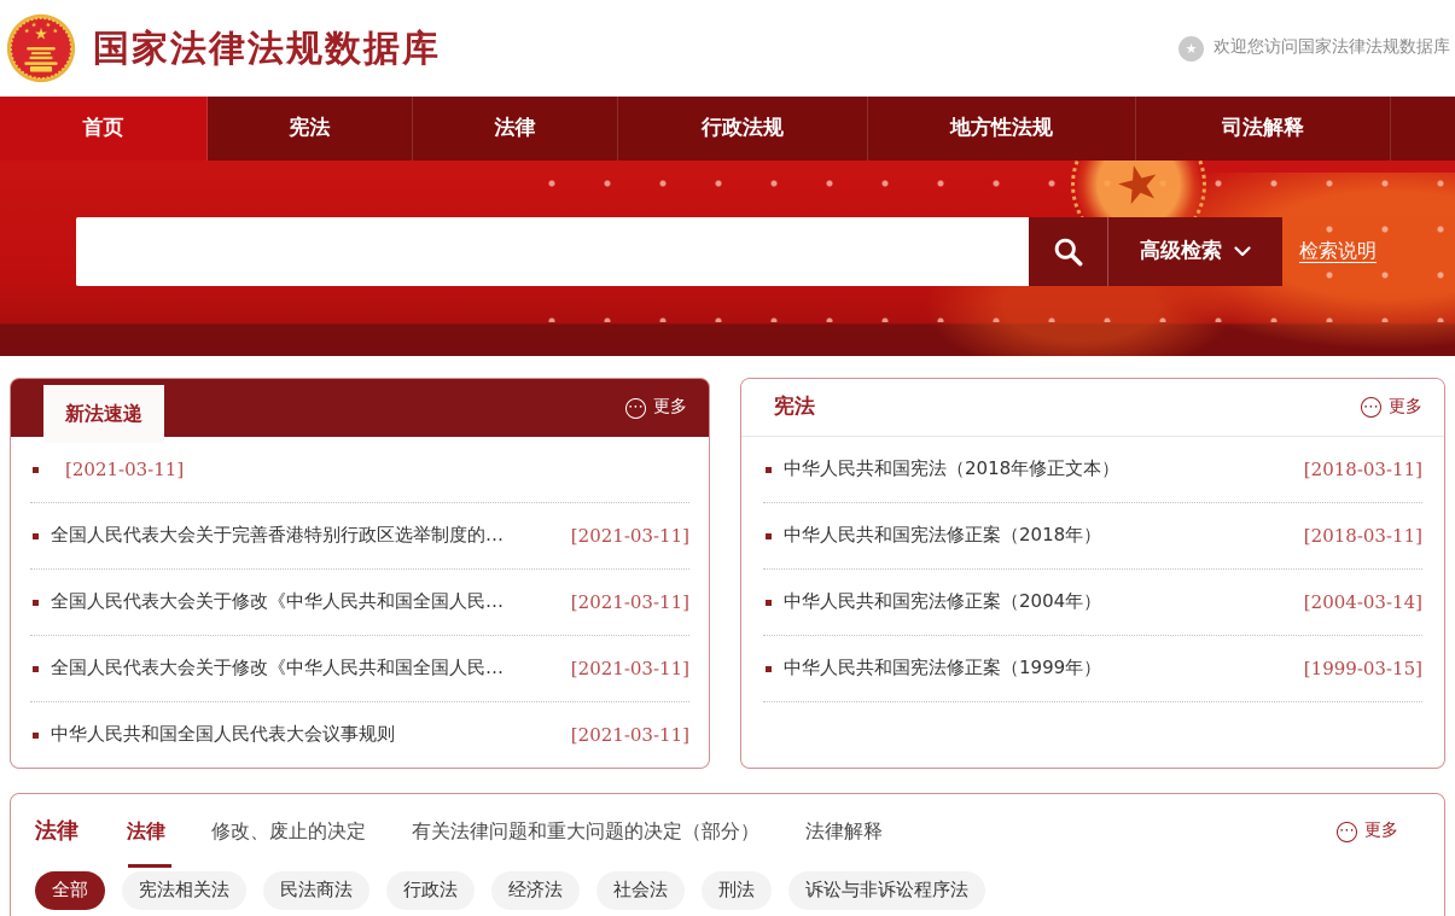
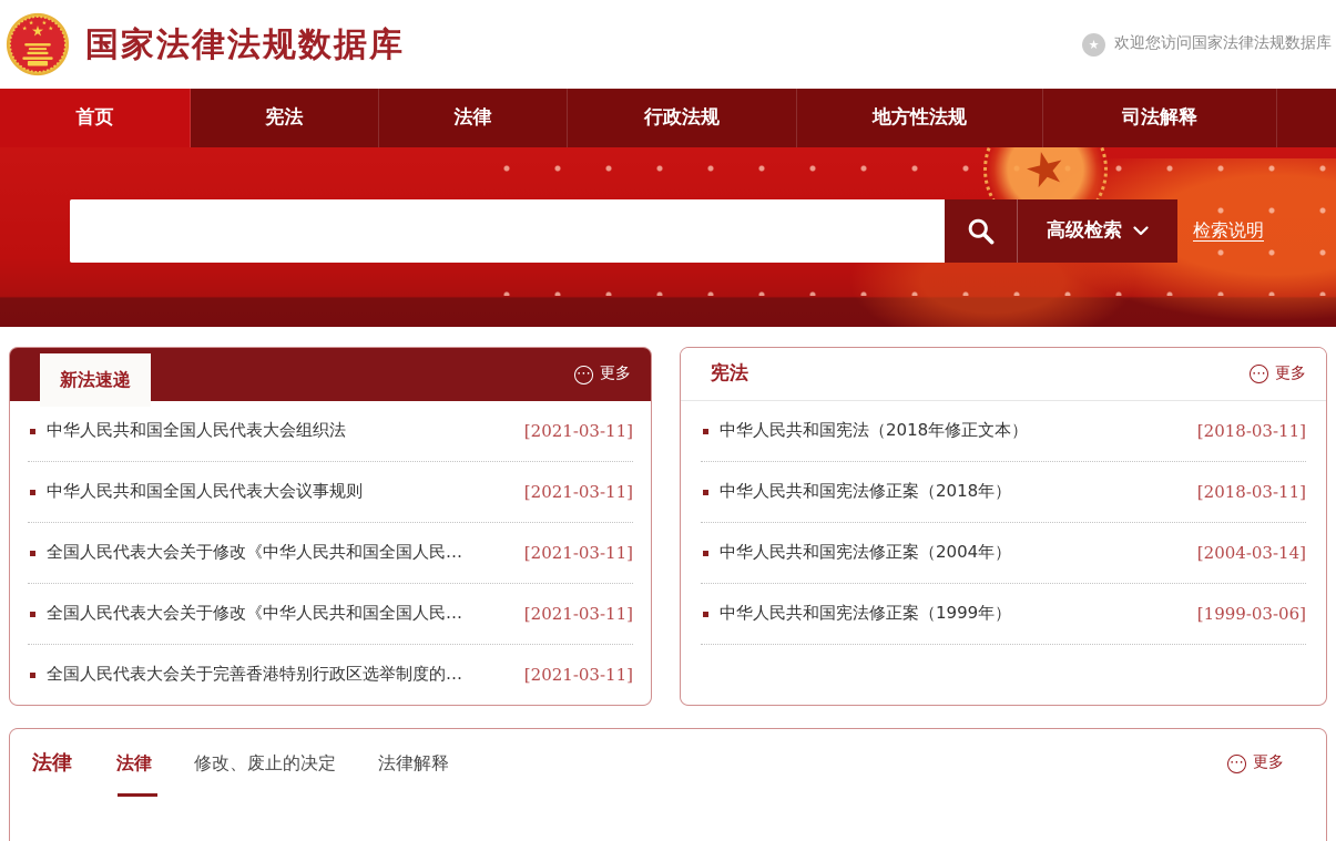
  国家法律法规数据库
  ★
  欢迎您访问国家法律法规数据库
  首页
  宪法
  法律
  行政法规
  地方性法规
  司法解释
  高级检索
  检索说明
  ⋯
  更多
  新法速递
+ 中华人民共和国全国人民代表大会组织法
  [2021-03-11]
- 全国人民代表大会关于完善香港特别行政区选举制度的…
+ 中华人民共和国全国人民代表大会议事规则
  [2021-03-11]
  全国人民代表大会关于修改《中华人民共和国全国人民…
  [2021-03-11]
  全国人民代表大会关于修改《中华人民共和国全国人民…
  [2021-03-11]
- 中华人民共和国全国人民代表大会议事规则
+ 全国人民代表大会关于完善香港特别行政区选举制度的…
  [2021-03-11]
  宪法
  ⋯
  更多
  中华人民共和国宪法（2018年修正文本）
  [2018-03-11]
  中华人民共和国宪法修正案（2018年）
  [2018-03-11]
  中华人民共和国宪法修正案（2004年）
  [2004-03-14]
  中华人民共和国宪法修正案（1999年）
- [1999-03-15]
+ [1999-03-06]
  法律
  法律
  修改、废止的决定
- 有关法律问题和重大问题的决定（部分）
  法律解释
  ⋯
  更多
- 全部
- 宪法相关法
- 民法商法
- 行政法
- 经济法
- 社会法
- 刑法
- 诉讼与非诉讼程序法
